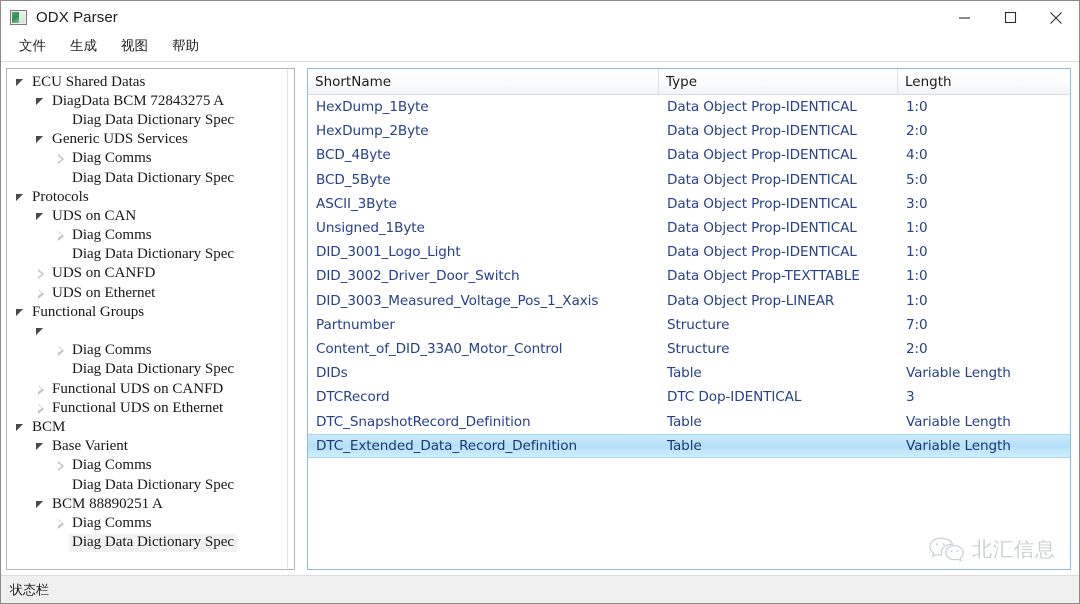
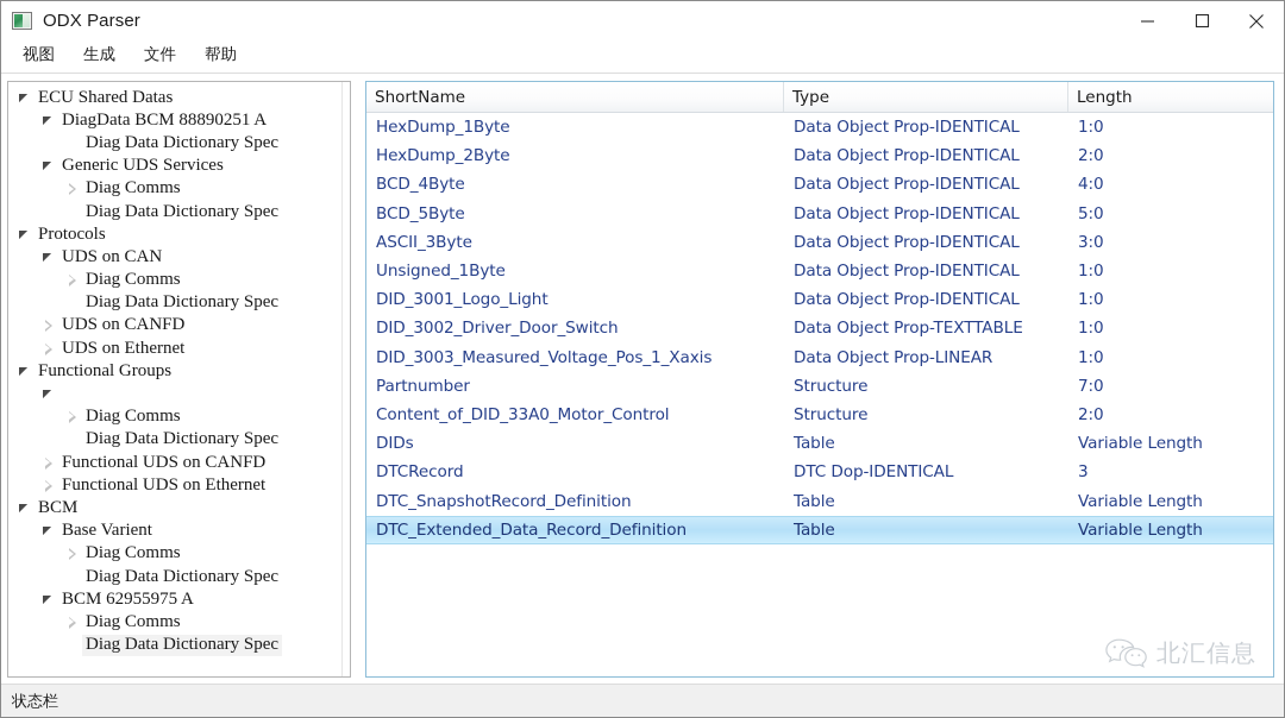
  ODX Parser
- 文件
+ 视图
  生成
- 视图
+ 文件
  帮助
  ECU Shared Datas
- DiagData BCM 72843275 A
+ DiagData BCM 88890251 A
  Diag Data Dictionary Spec
  Generic UDS Services
  Diag Comms
  Diag Data Dictionary Spec
  Protocols
  UDS on CAN
  Diag Comms
  Diag Data Dictionary Spec
  UDS on CANFD
  UDS on Ethernet
  Functional Groups
  Diag Comms
  Diag Data Dictionary Spec
  Functional UDS on CANFD
  Functional UDS on Ethernet
  BCM
  Base Varient
  Diag Comms
  Diag Data Dictionary Spec
- BCM 88890251 A
+ BCM 62955975 A
  Diag Comms
  Diag Data Dictionary Spec
  ShortName
  Type
  Length
  HexDump_1Byte
  Data Object Prop-IDENTICAL
  1:0
  HexDump_2Byte
  Data Object Prop-IDENTICAL
  2:0
  BCD_4Byte
  Data Object Prop-IDENTICAL
  4:0
  BCD_5Byte
  Data Object Prop-IDENTICAL
  5:0
  ASCII_3Byte
  Data Object Prop-IDENTICAL
  3:0
  Unsigned_1Byte
  Data Object Prop-IDENTICAL
  1:0
  DID_3001_Logo_Light
  Data Object Prop-IDENTICAL
  1:0
  DID_3002_Driver_Door_Switch
  Data Object Prop-TEXTTABLE
  1:0
  DID_3003_Measured_Voltage_Pos_1_Xaxis
  Data Object Prop-LINEAR
  1:0
  Partnumber
  Structure
  7:0
  Content_of_DID_33A0_Motor_Control
  Structure
  2:0
  DIDs
  Table
  Variable Length
  DTCRecord
  DTC Dop-IDENTICAL
  3
  DTC_SnapshotRecord_Definition
  Table
  Variable Length
  DTC_Extended_Data_Record_Definition
  Table
  Variable Length
  北汇信息
  状态栏
